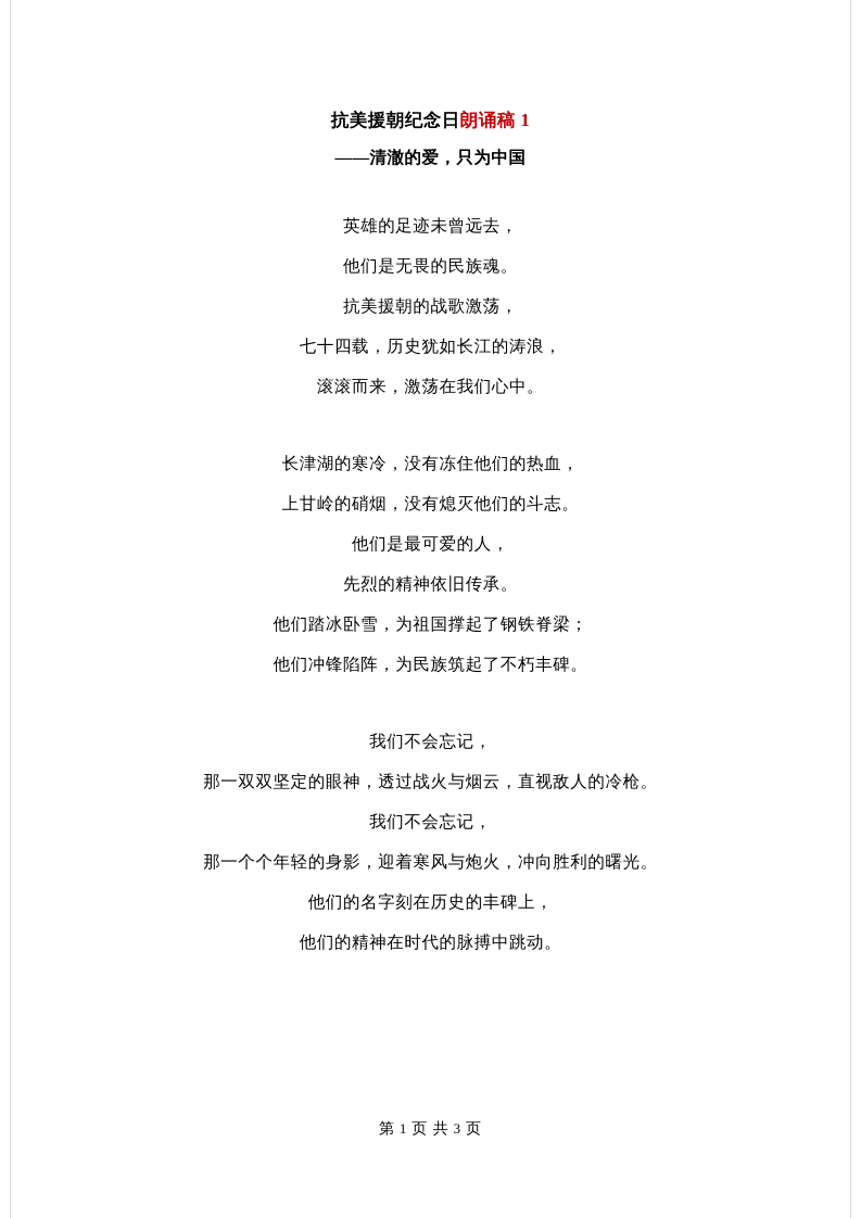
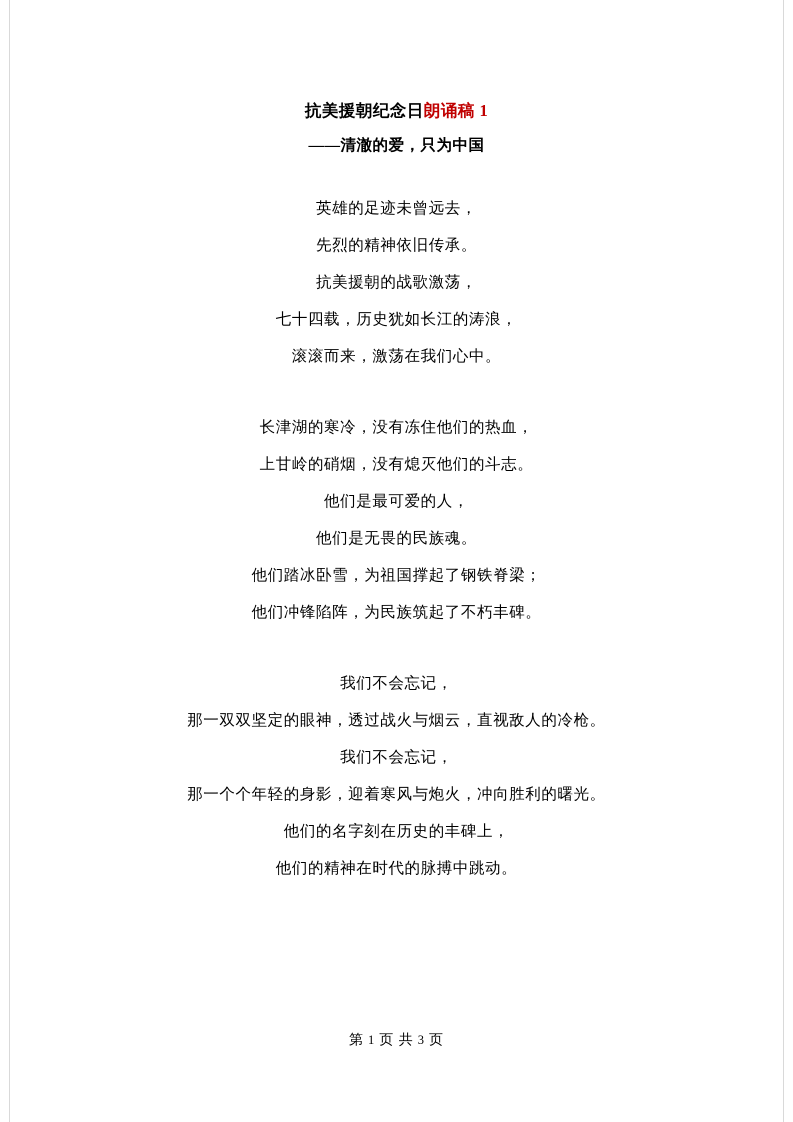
  抗美援朝纪念日朗诵稿 1
  ——清澈的爱，只为中国
  英雄的足迹未曾远去，
- 他们是无畏的民族魂。
+ 先烈的精神依旧传承。
  抗美援朝的战歌激荡，
  七十四载，历史犹如长江的涛浪，
  滚滚而来，激荡在我们心中。
  长津湖的寒冷，没有冻住他们的热血，
  上甘岭的硝烟，没有熄灭他们的斗志。
  他们是最可爱的人，
- 先烈的精神依旧传承。
+ 他们是无畏的民族魂。
  他们踏冰卧雪，为祖国撑起了钢铁脊梁；
  他们冲锋陷阵，为民族筑起了不朽丰碑。
  我们不会忘记，
  那一双双坚定的眼神，透过战火与烟云，直视敌人的冷枪。
  我们不会忘记，
  那一个个年轻的身影，迎着寒风与炮火，冲向胜利的曙光。
  他们的名字刻在历史的丰碑上，
  他们的精神在时代的脉搏中跳动。
  第 1 页 共 3 页
